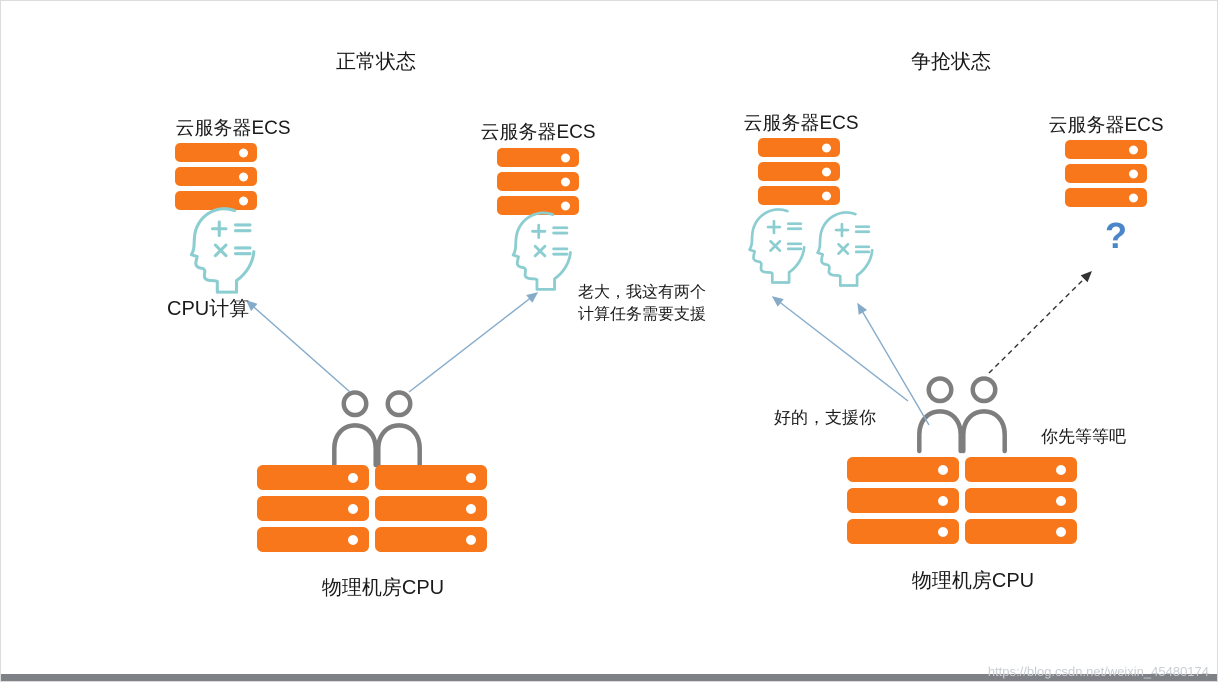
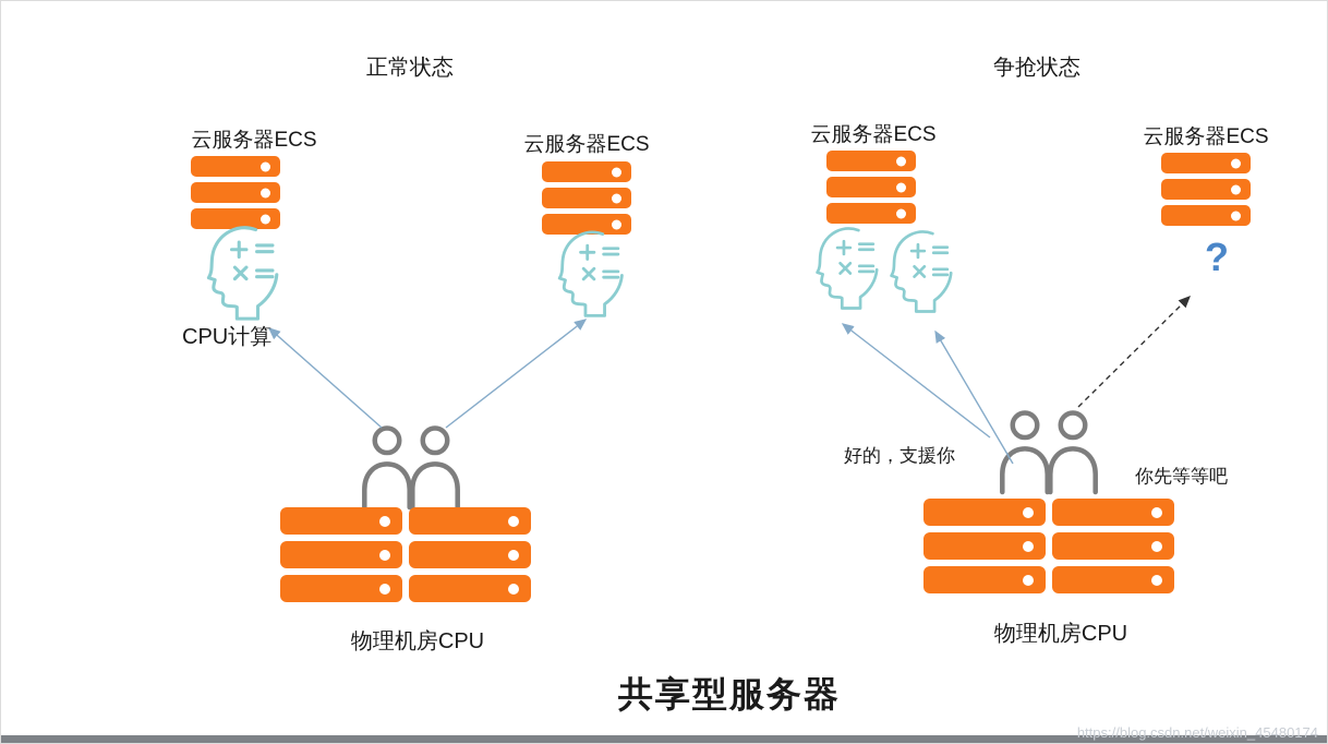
  正常状态
  云服务器ECS
  CPU计算
  云服务器ECS
- 老大，我这有两个
- 计算任务需要支援
  物理机房CPU
  争抢状态
  云服务器ECS
  云服务器ECS
  ?
  好的，支援你
  你先等等吧
  物理机房CPU
+ 共享型服务器
  https://blog.csdn.net/weixin_45480174
